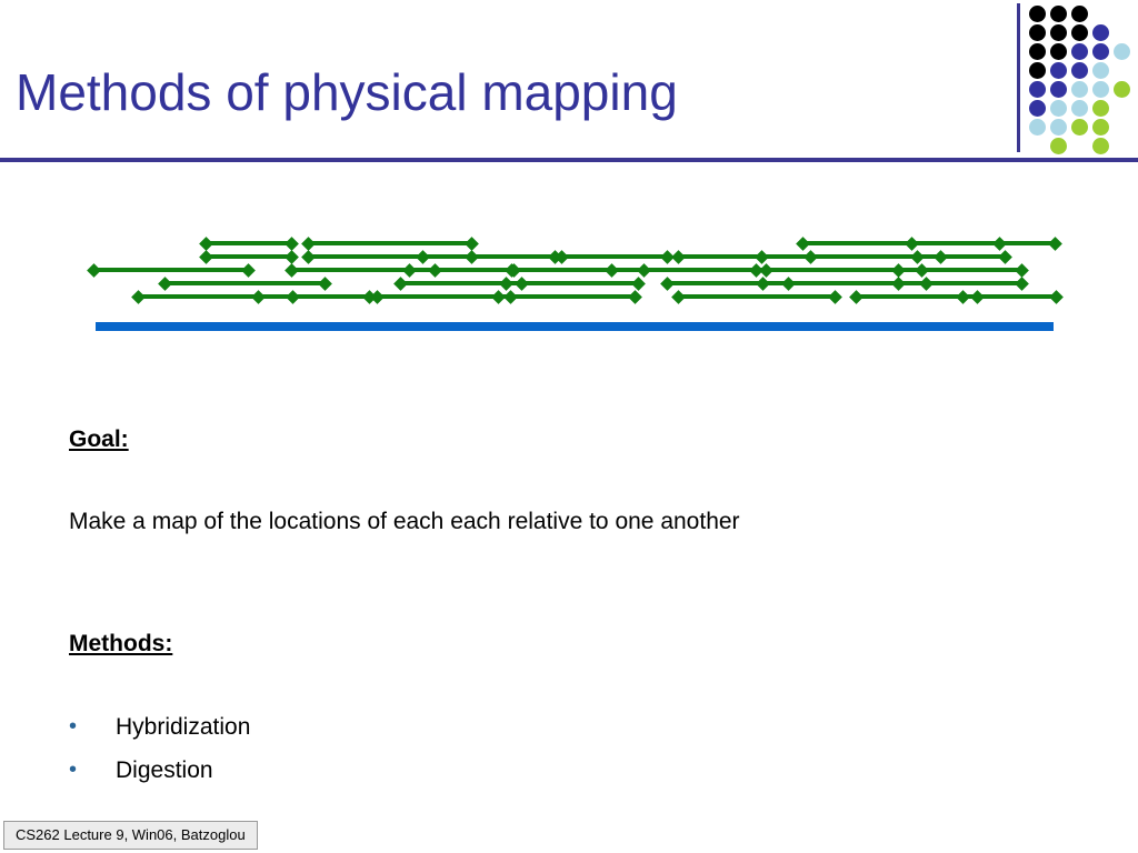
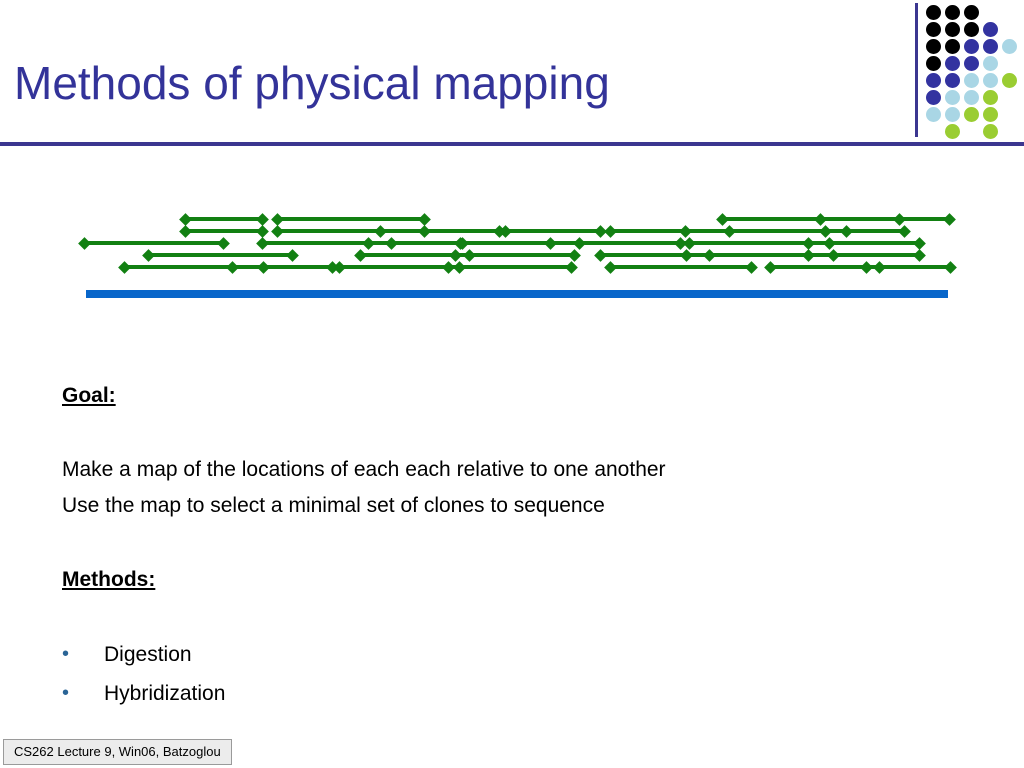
  Methods of physical mapping
  Goal:
  Make a map of the locations of each each relative to one another
+ Use the map to select a minimal set of clones to sequence
  Methods:
  •
- Hybridization
+ Digestion
  •
- Digestion
+ Hybridization
  CS262 Lecture 9, Win06, Batzoglou
